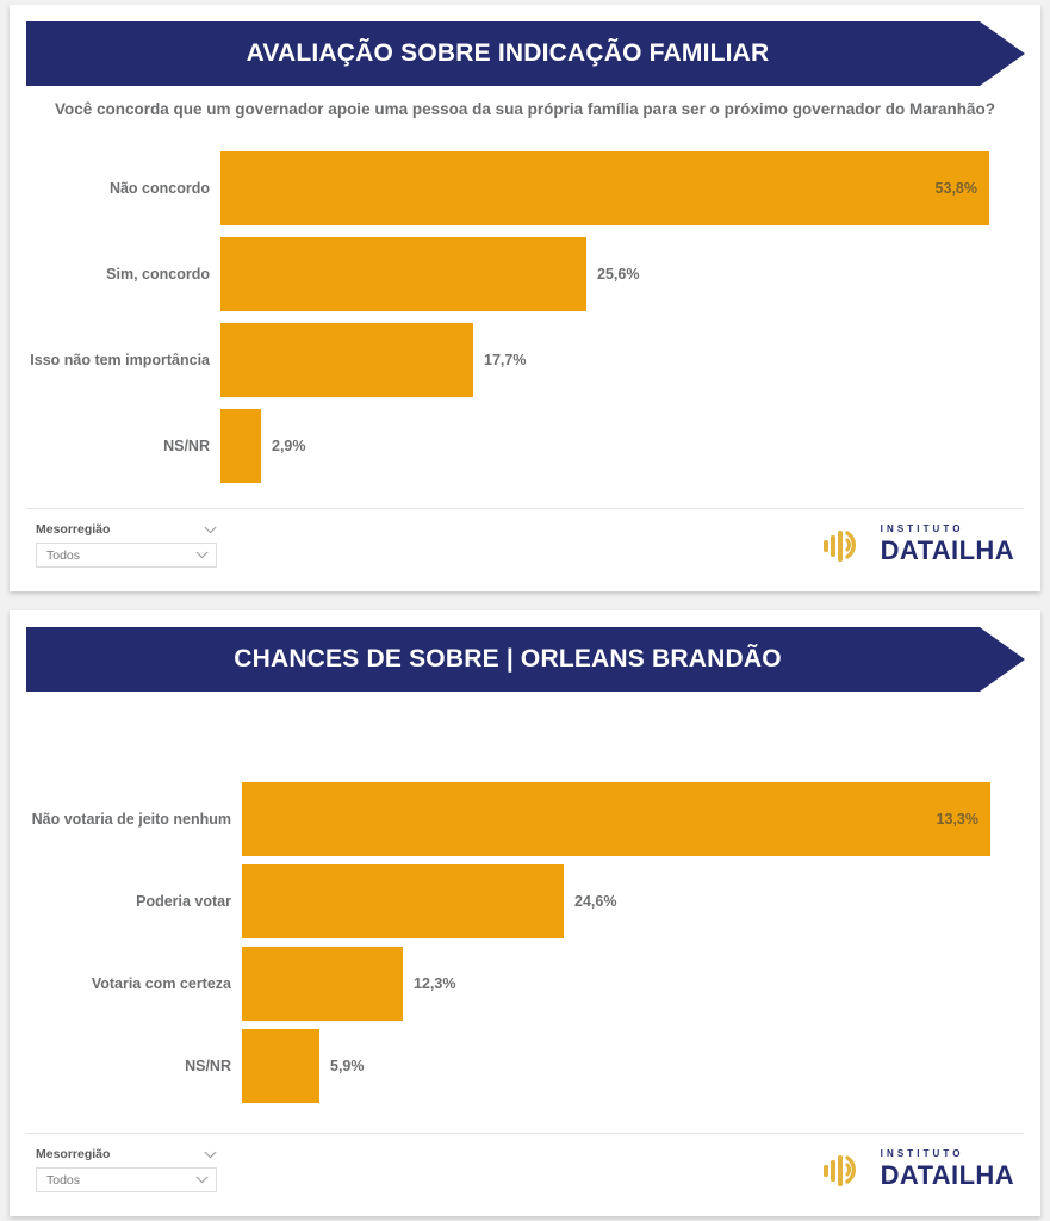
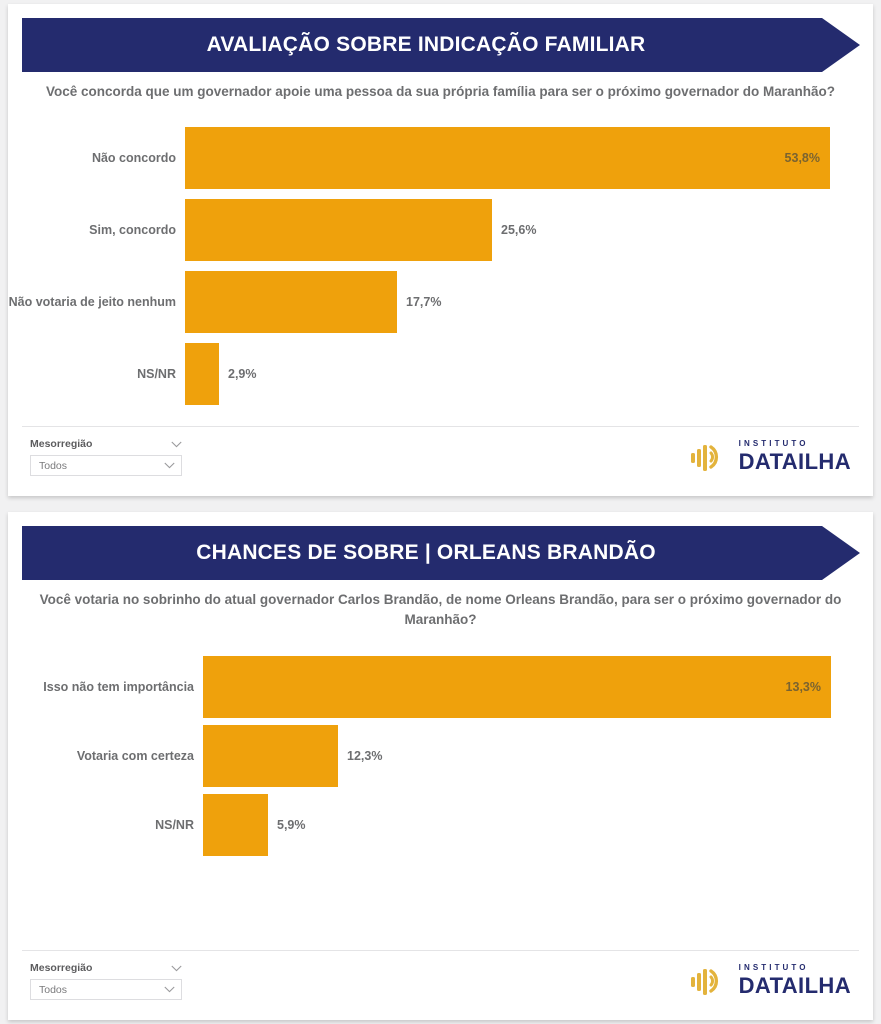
  AVALIAÇÃO SOBRE INDICAÇÃO FAMILIAR
  Você concorda que um governador apoie uma pessoa da sua própria família para ser o próximo governador do Maranhão?
  Não concordo
  53,8%
  Sim, concordo
  25,6%
- Isso não tem importância
+ Não votaria de jeito nenhum
  17,7%
  NS/NR
  2,9%
  Mesorregião
  Todos
  INSTITUTO
  DATAILHA
  CHANCES DE SOBRE | ORLEANS BRANDÃO
+ Você votaria no sobrinho do atual governador Carlos Brandão, de nome Orleans Brandão, para ser o próximo governador do Maranhão?
- Não votaria de jeito nenhum
+ Isso não tem importância
  13,3%
- Poderia votar
- 24,6%
  Votaria com certeza
  12,3%
  NS/NR
  5,9%
  Mesorregião
  Todos
  INSTITUTO
  DATAILHA
